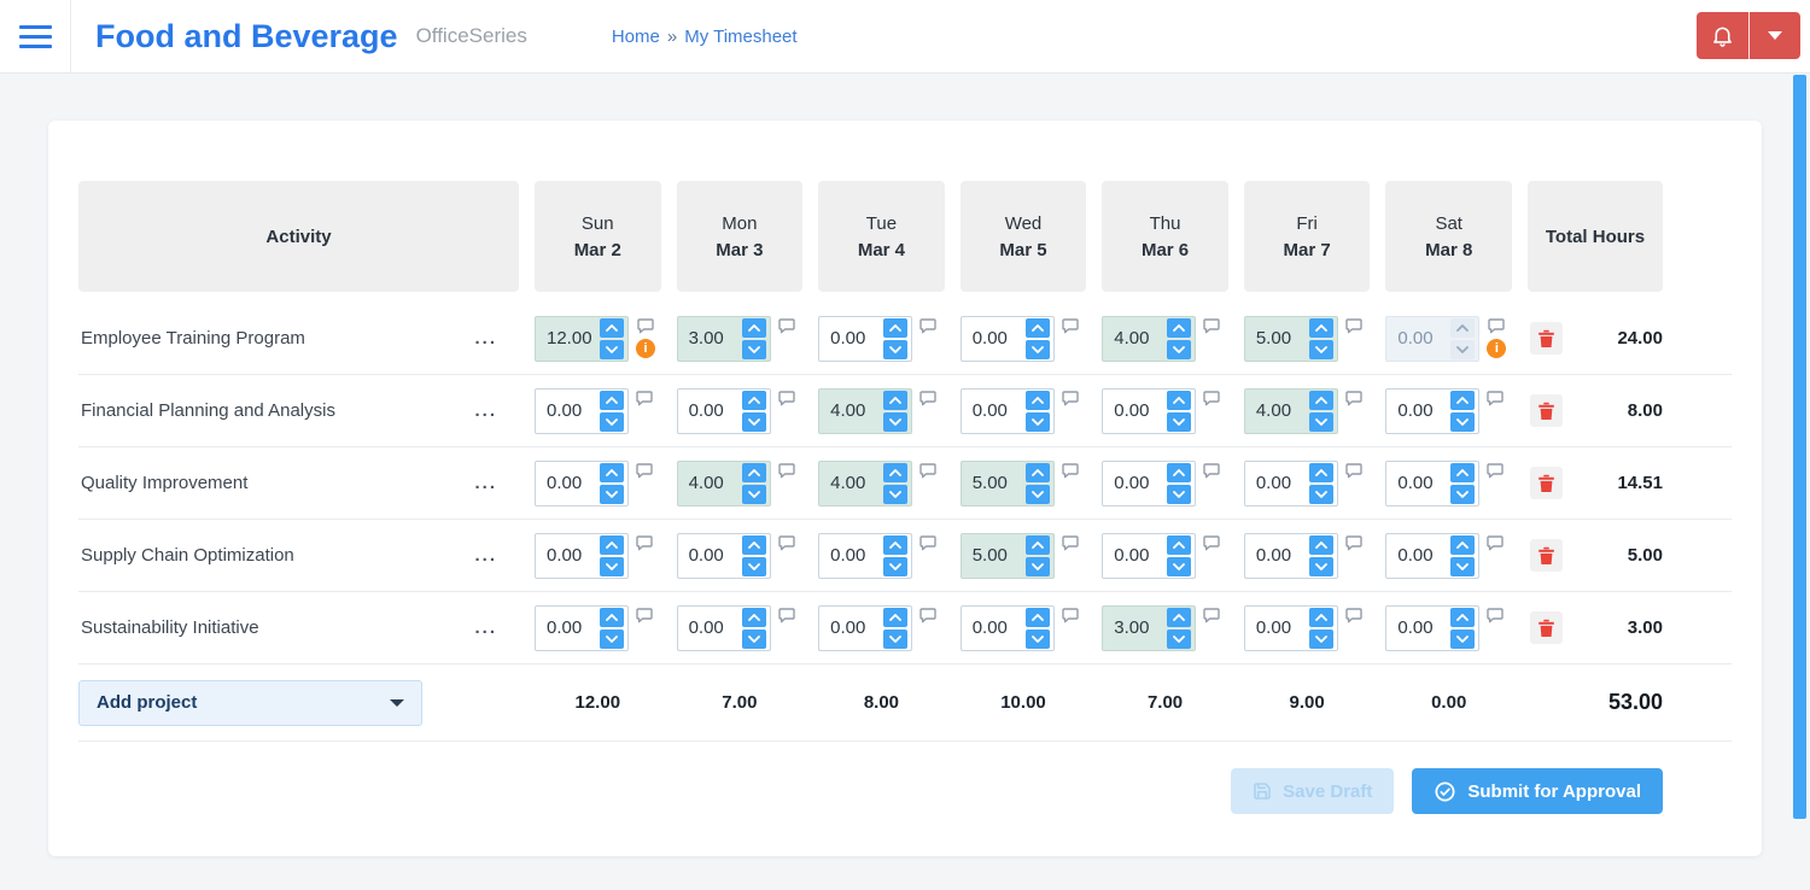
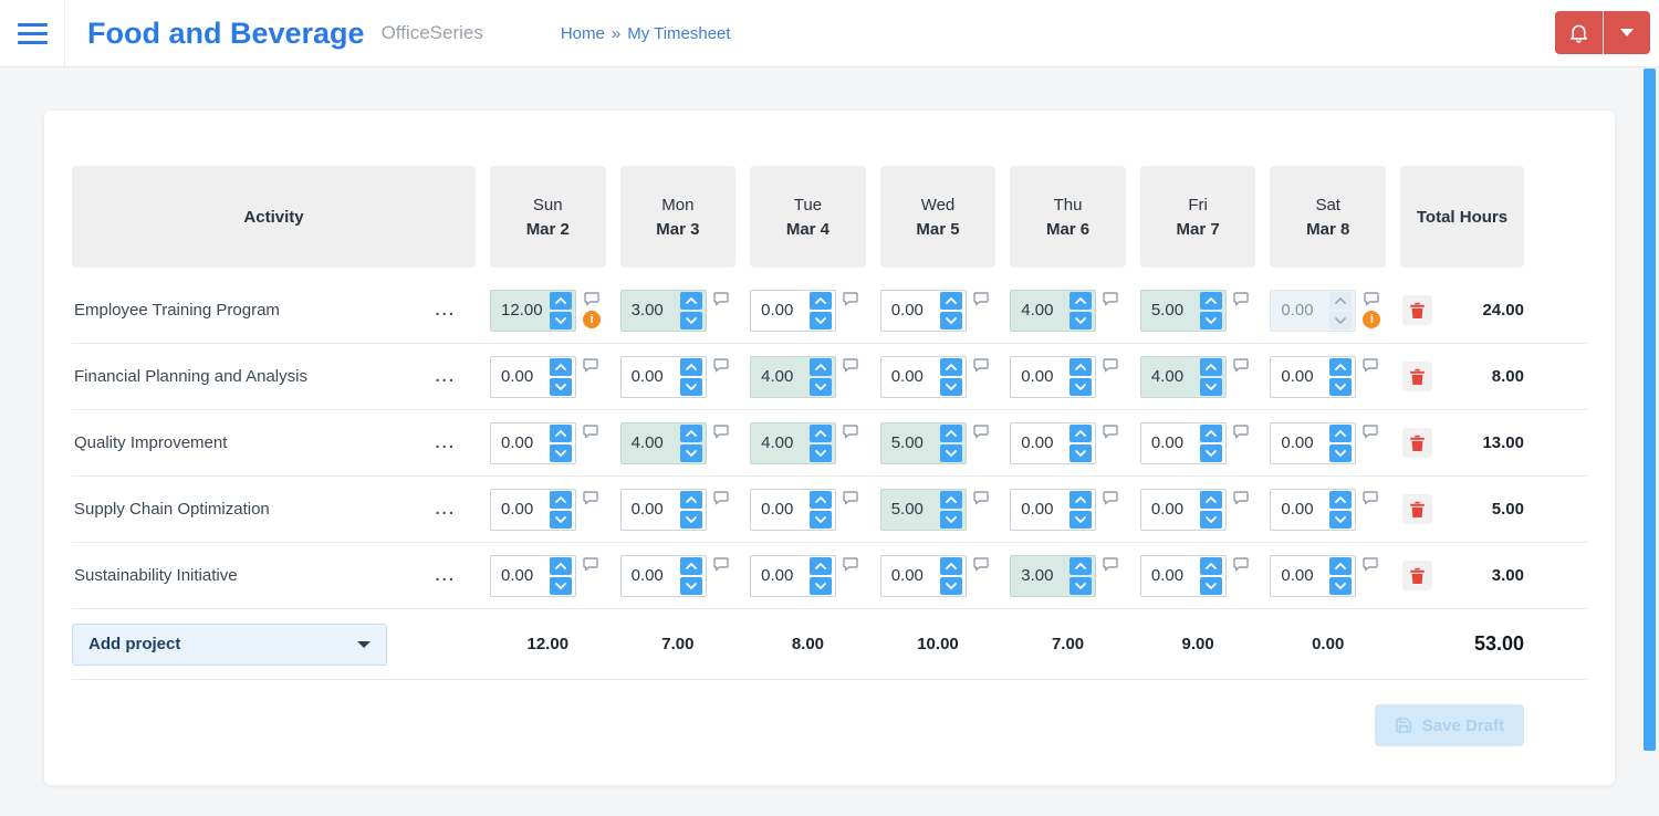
  Food and Beverage
  OfficeSeries
  Home
  »
  My Timesheet
  Activity
  Sun
  Mar 2
  Mon
  Mar 3
  Tue
  Mar 4
  Wed
  Mar 5
  Thu
  Mar 6
  Fri
  Mar 7
  Sat
  Mar 8
  Total Hours
  Employee Training Program
  ...
  12.00
  i
  3.00
  0.00
  0.00
  4.00
  5.00
  0.00
  i
  24.00
  Financial Planning and Analysis
  ...
  0.00
  0.00
  4.00
  0.00
  0.00
  4.00
  0.00
  8.00
  Quality Improvement
  ...
  0.00
  4.00
  4.00
  5.00
  0.00
  0.00
  0.00
- 14.51
+ 13.00
  Supply Chain Optimization
  ...
  0.00
  0.00
  0.00
  5.00
  0.00
  0.00
  0.00
  5.00
  Sustainability Initiative
  ...
  0.00
  0.00
  0.00
  0.00
  3.00
  0.00
  0.00
  3.00
  Add project
  12.00
  7.00
  8.00
  10.00
  7.00
  9.00
  0.00
  53.00
  Save Draft
- Submit for Approval
